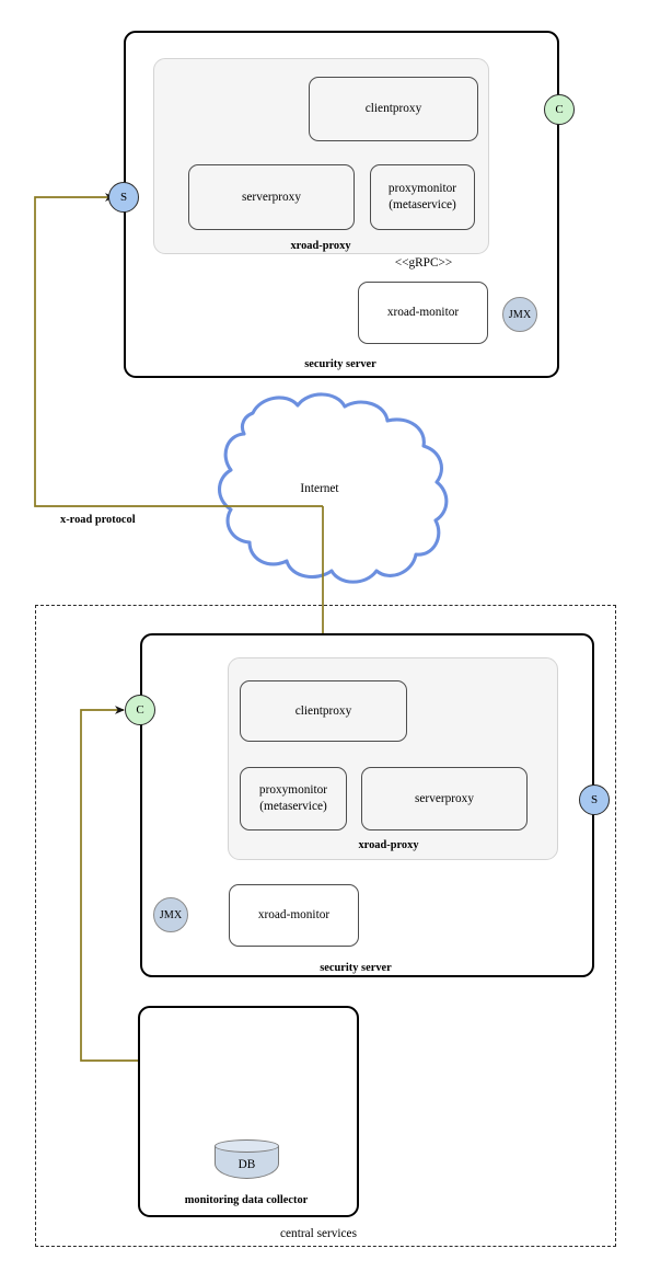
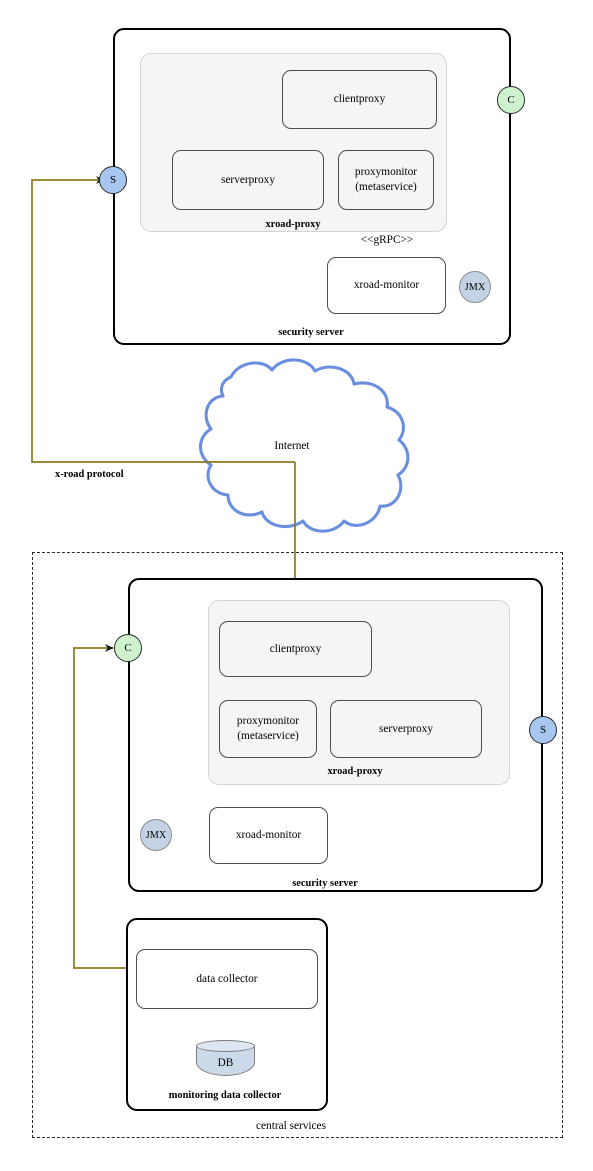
  clientproxy
  serverproxy
  proxymonitor
  (metaservice)
  xroad-proxy
  <<gRPC>>
  xroad-monitor
  security server
  S
  C
  JMX
  Internet
  x-road protocol
  central services
  clientproxy
  proxymonitor
  (metaservice)
  serverproxy
  xroad-proxy
  xroad-monitor
  security server
  C
  S
  JMX
+ data collector
  DB
  monitoring data collector
